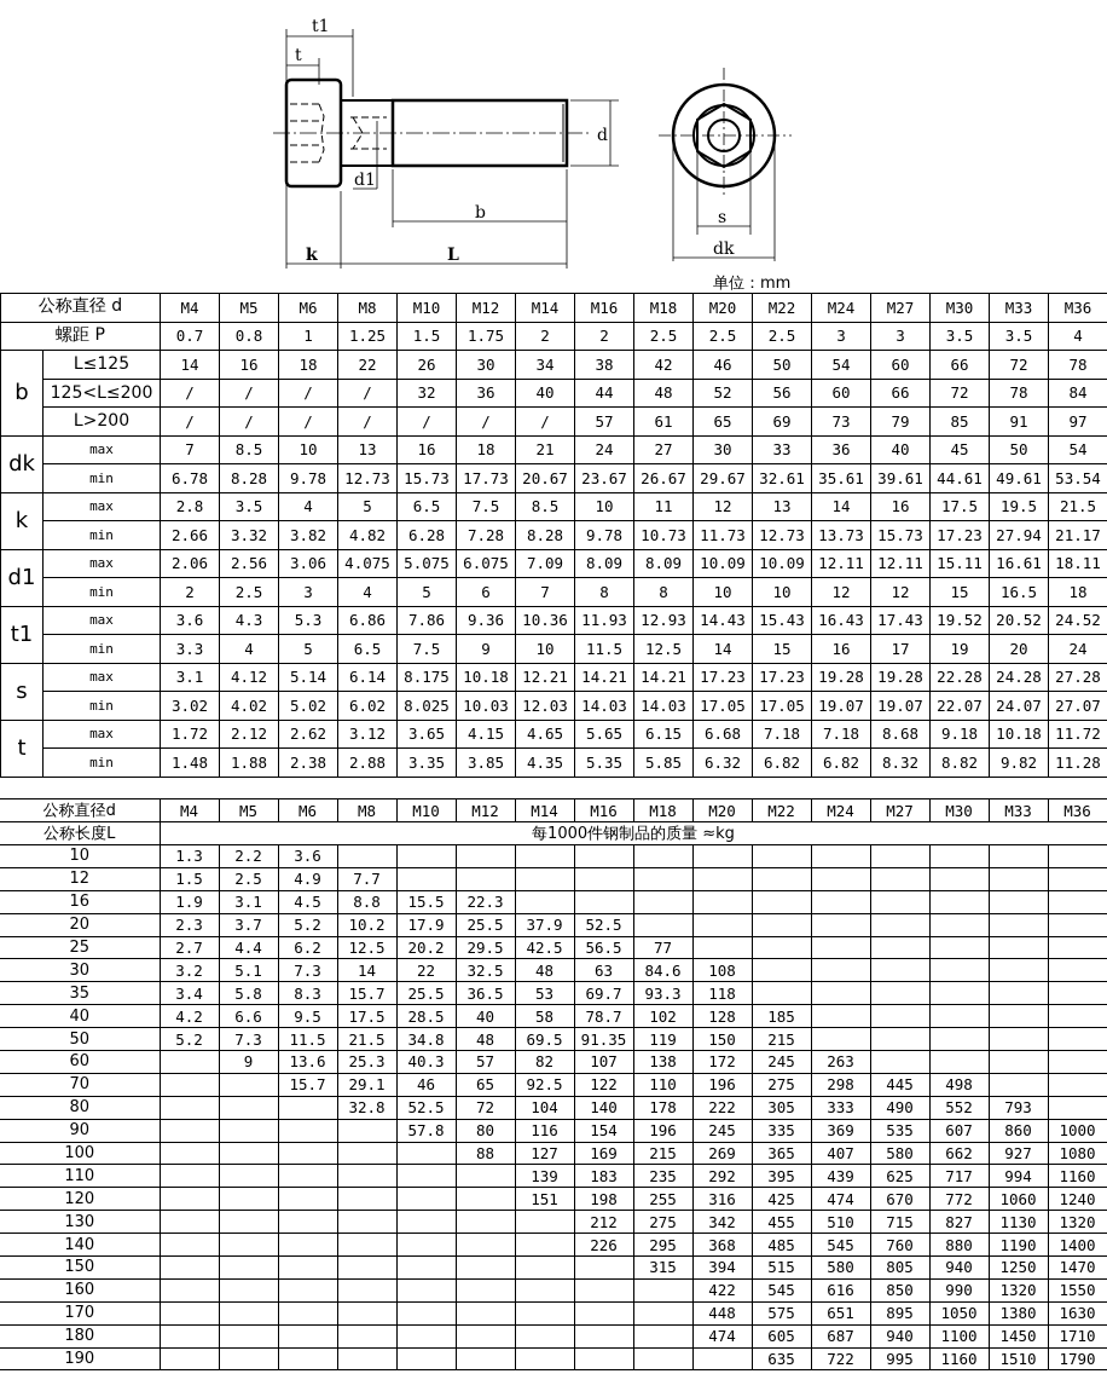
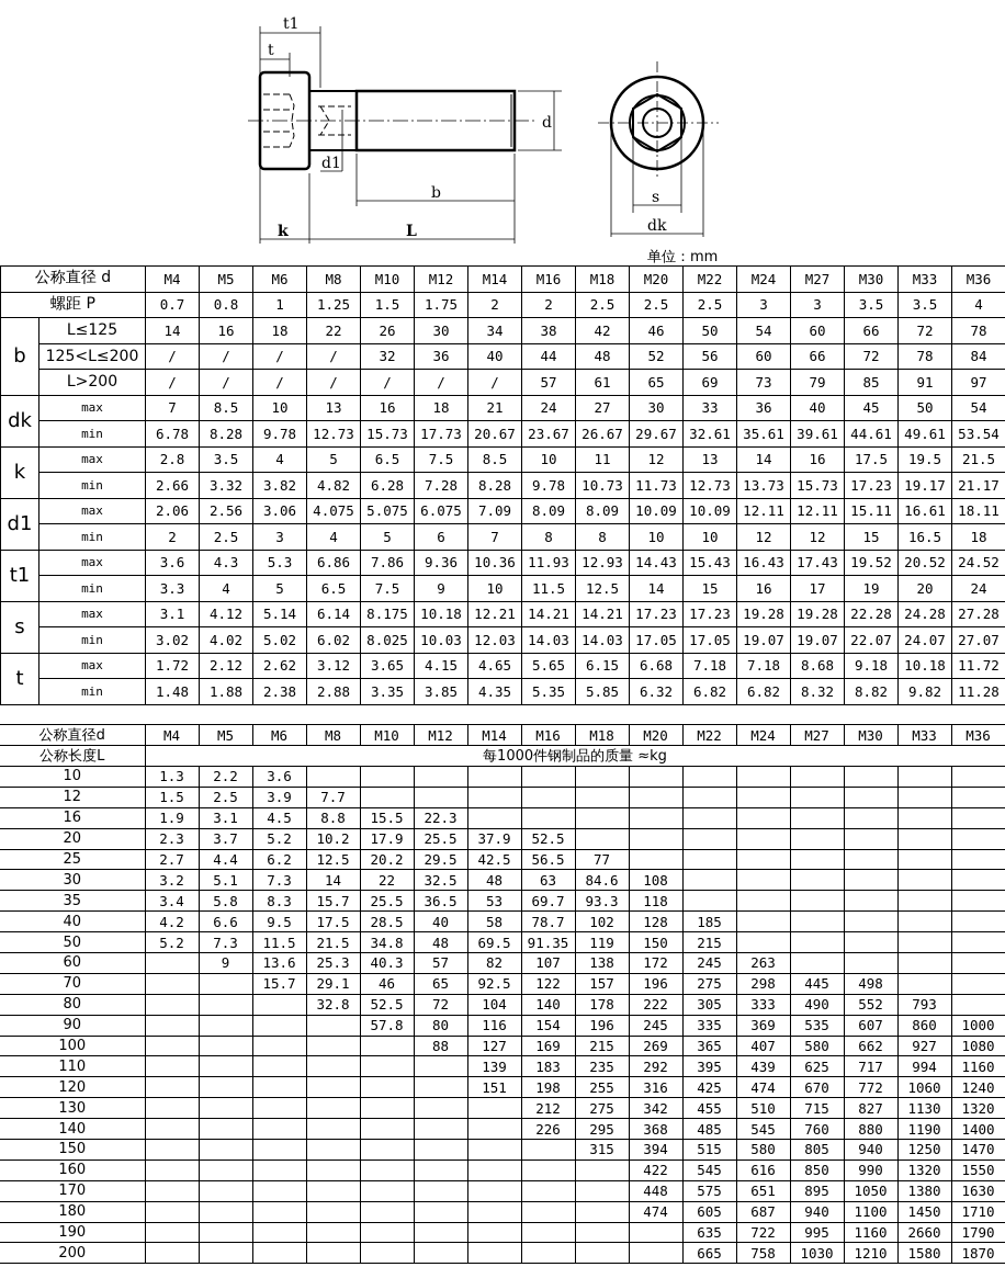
  t1
  t
  d
  d1
  b
  k
  L
  s
  dk
  单位：mm
  公称直径 d	M4	M5	M6	M8	M10	M12	M14	M16	M18	M20	M22	M24	M27	M30	M33	M36
  螺距 P	0.7	0.8	1	1.25	1.5	1.75	2	2	2.5	2.5	2.5	3	3	3.5	3.5	4
  b	L≤125	14	16	18	22	26	30	34	38	42	46	50	54	60	66	72	78
  125<L≤200	/	/	/	/	32	36	40	44	48	52	56	60	66	72	78	84
  L>200	/	/	/	/	/	/	/	57	61	65	69	73	79	85	91	97
  dk	max	7	8.5	10	13	16	18	21	24	27	30	33	36	40	45	50	54
  min	6.78	8.28	9.78	12.73	15.73	17.73	20.67	23.67	26.67	29.67	32.61	35.61	39.61	44.61	49.61	53.54
  k	max	2.8	3.5	4	5	6.5	7.5	8.5	10	11	12	13	14	16	17.5	19.5	21.5
- min	2.66	3.32	3.82	4.82	6.28	7.28	8.28	9.78	10.73	11.73	12.73	13.73	15.73	17.23	27.94	21.17
+ min	2.66	3.32	3.82	4.82	6.28	7.28	8.28	9.78	10.73	11.73	12.73	13.73	15.73	17.23	19.17	21.17
  d1	max	2.06	2.56	3.06	4.075	5.075	6.075	7.09	8.09	8.09	10.09	10.09	12.11	12.11	15.11	16.61	18.11
  min	2	2.5	3	4	5	6	7	8	8	10	10	12	12	15	16.5	18
  t1	max	3.6	4.3	5.3	6.86	7.86	9.36	10.36	11.93	12.93	14.43	15.43	16.43	17.43	19.52	20.52	24.52
  min	3.3	4	5	6.5	7.5	9	10	11.5	12.5	14	15	16	17	19	20	24
  s	max	3.1	4.12	5.14	6.14	8.175	10.18	12.21	14.21	14.21	17.23	17.23	19.28	19.28	22.28	24.28	27.28
  min	3.02	4.02	5.02	6.02	8.025	10.03	12.03	14.03	14.03	17.05	17.05	19.07	19.07	22.07	24.07	27.07
  t	max	1.72	2.12	2.62	3.12	3.65	4.15	4.65	5.65	6.15	6.68	7.18	7.18	8.68	9.18	10.18	11.72
  min	1.48	1.88	2.38	2.88	3.35	3.85	4.35	5.35	5.85	6.32	6.82	6.82	8.32	8.82	9.82	11.28
  公称直径d	M4	M5	M6	M8	M10	M12	M14	M16	M18	M20	M22	M24	M27	M30	M33	M36
  公称长度L	每1000件钢制品的质量 ≈kg
  10	1.3	2.2	3.6
- 12	1.5	2.5	4.9	7.7
+ 12	1.5	2.5	3.9	7.7
  16	1.9	3.1	4.5	8.8	15.5	22.3
  20	2.3	3.7	5.2	10.2	17.9	25.5	37.9	52.5
  25	2.7	4.4	6.2	12.5	20.2	29.5	42.5	56.5	77
  30	3.2	5.1	7.3	14	22	32.5	48	63	84.6	108
  35	3.4	5.8	8.3	15.7	25.5	36.5	53	69.7	93.3	118
  40	4.2	6.6	9.5	17.5	28.5	40	58	78.7	102	128	185
  50	5.2	7.3	11.5	21.5	34.8	48	69.5	91.35	119	150	215
  60		9	13.6	25.3	40.3	57	82	107	138	172	245	263
- 70			15.7	29.1	46	65	92.5	122	110	196	275	298	445	498
+ 70			15.7	29.1	46	65	92.5	122	157	196	275	298	445	498
  80				32.8	52.5	72	104	140	178	222	305	333	490	552	793
  90					57.8	80	116	154	196	245	335	369	535	607	860	1000
  100						88	127	169	215	269	365	407	580	662	927	1080
  110							139	183	235	292	395	439	625	717	994	1160
  120							151	198	255	316	425	474	670	772	1060	1240
  130								212	275	342	455	510	715	827	1130	1320
  140								226	295	368	485	545	760	880	1190	1400
  150									315	394	515	580	805	940	1250	1470
  160										422	545	616	850	990	1320	1550
  170										448	575	651	895	1050	1380	1630
  180										474	605	687	940	1100	1450	1710
- 190											635	722	995	1160	1510	1790
+ 190											635	722	995	1160	2660	1790
+ 200											665	758	1030	1210	1580	1870
